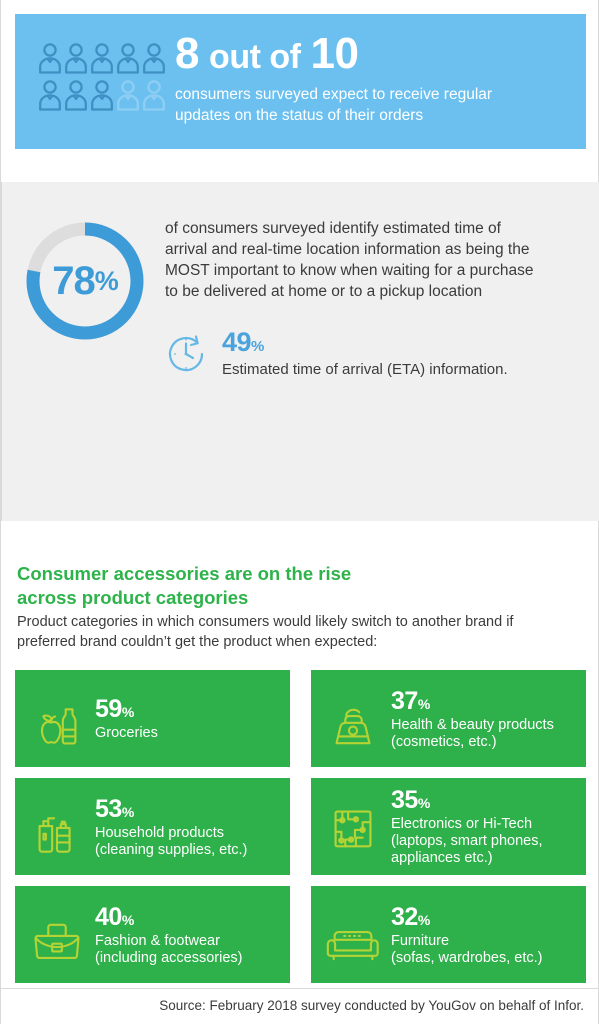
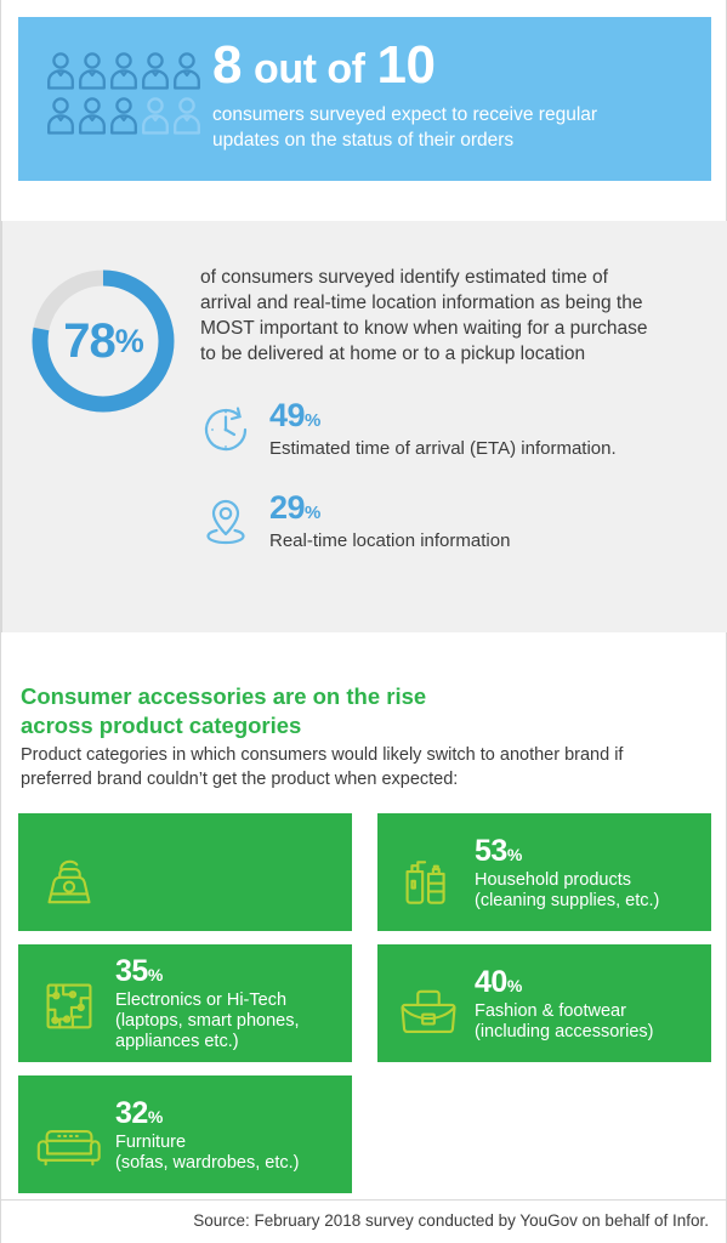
  8 out of 10
  consumers surveyed expect to receive regular updates on the status of their orders
  78
  %
  of consumers surveyed identify estimated time of arrival and real-time location information as being the MOST important to know when waiting for a purchase to be delivered at home or to a pickup location
  49%
  Estimated time of arrival (ETA) information.
+ 29%
+ Real-time location information
  Consumer accessories are on the rise
  across product categories
  Product categories in which consumers would likely switch to another brand if preferred brand couldn’t get the product when expected:
- 59%
- Groceries
- 37%
- Health & beauty products
- (cosmetics, etc.)
  53%
  Household products
  (cleaning supplies, etc.)
  35%
  Electronics or Hi-Tech
  (laptops, smart phones,
  appliances etc.)
  40%
  Fashion & footwear
  (including accessories)
  32%
  Furniture
  (sofas, wardrobes, etc.)
  Source: February 2018 survey conducted by YouGov on behalf of Infor.
